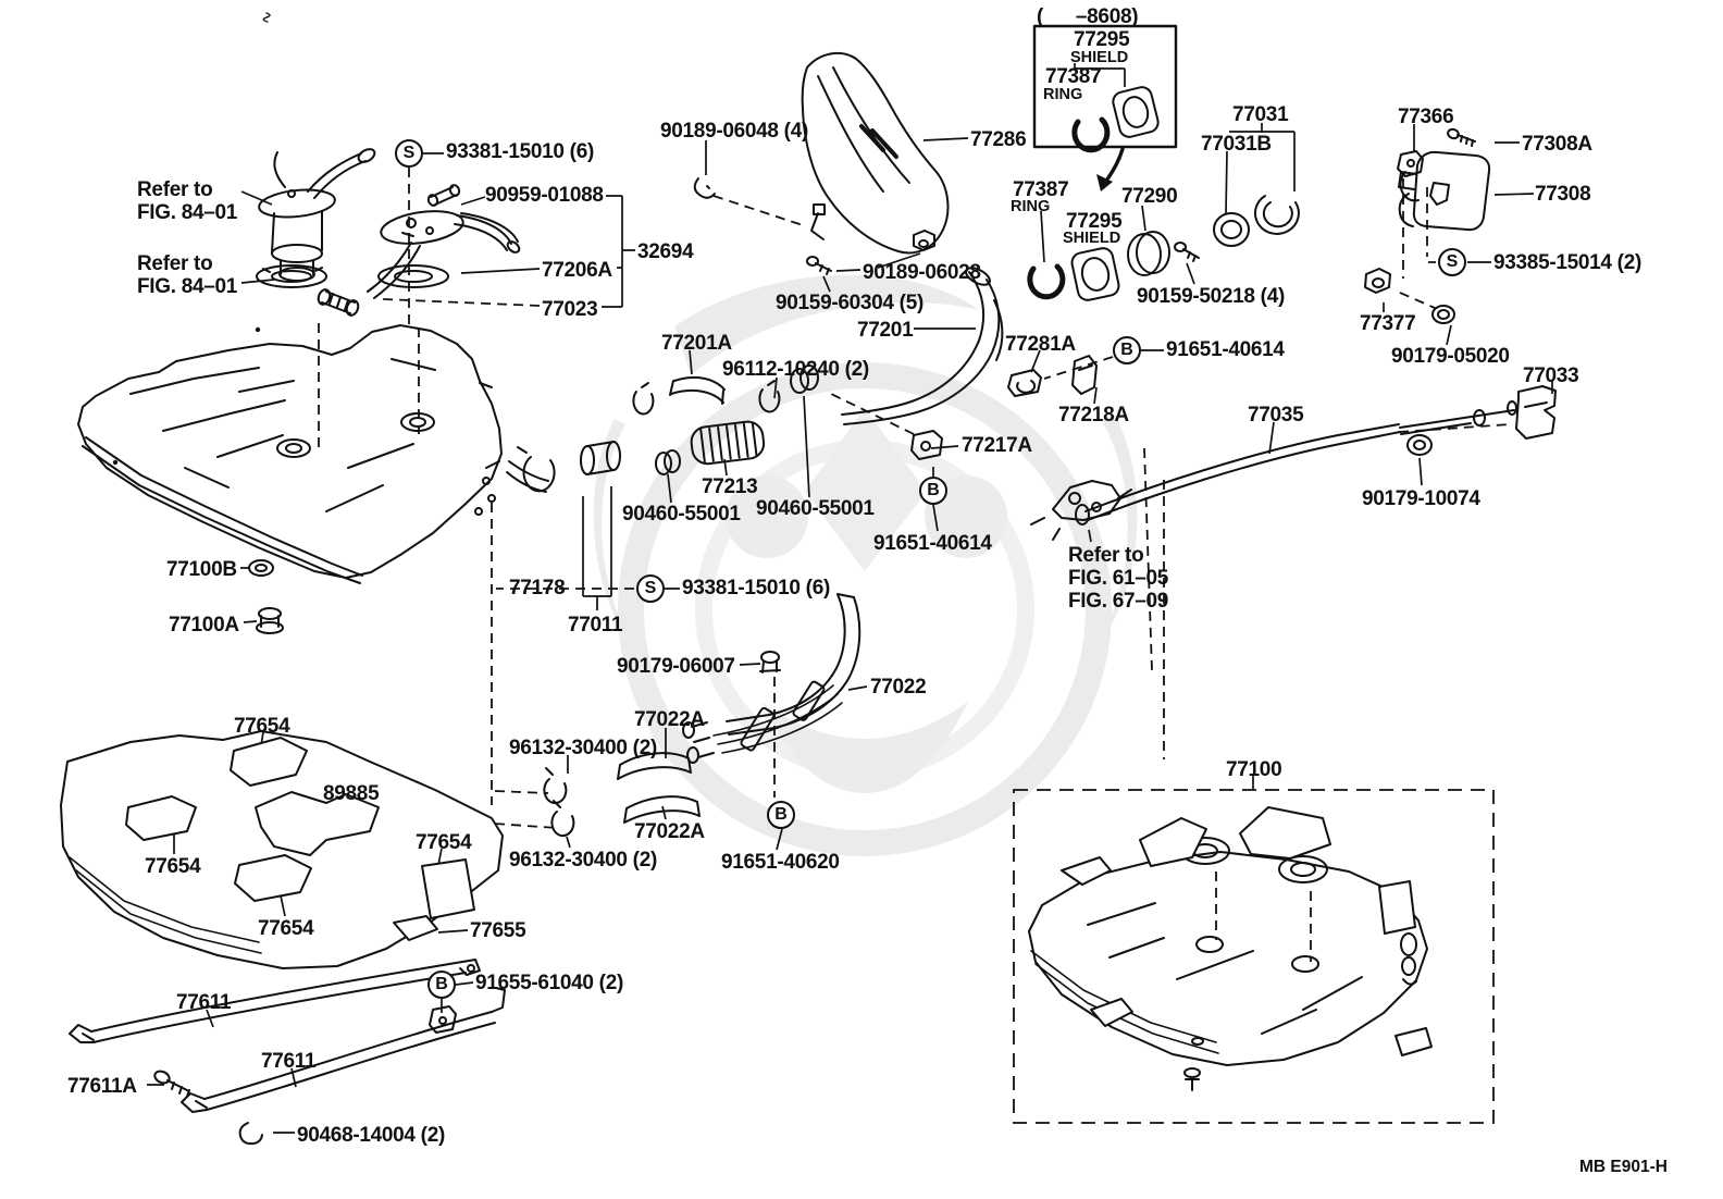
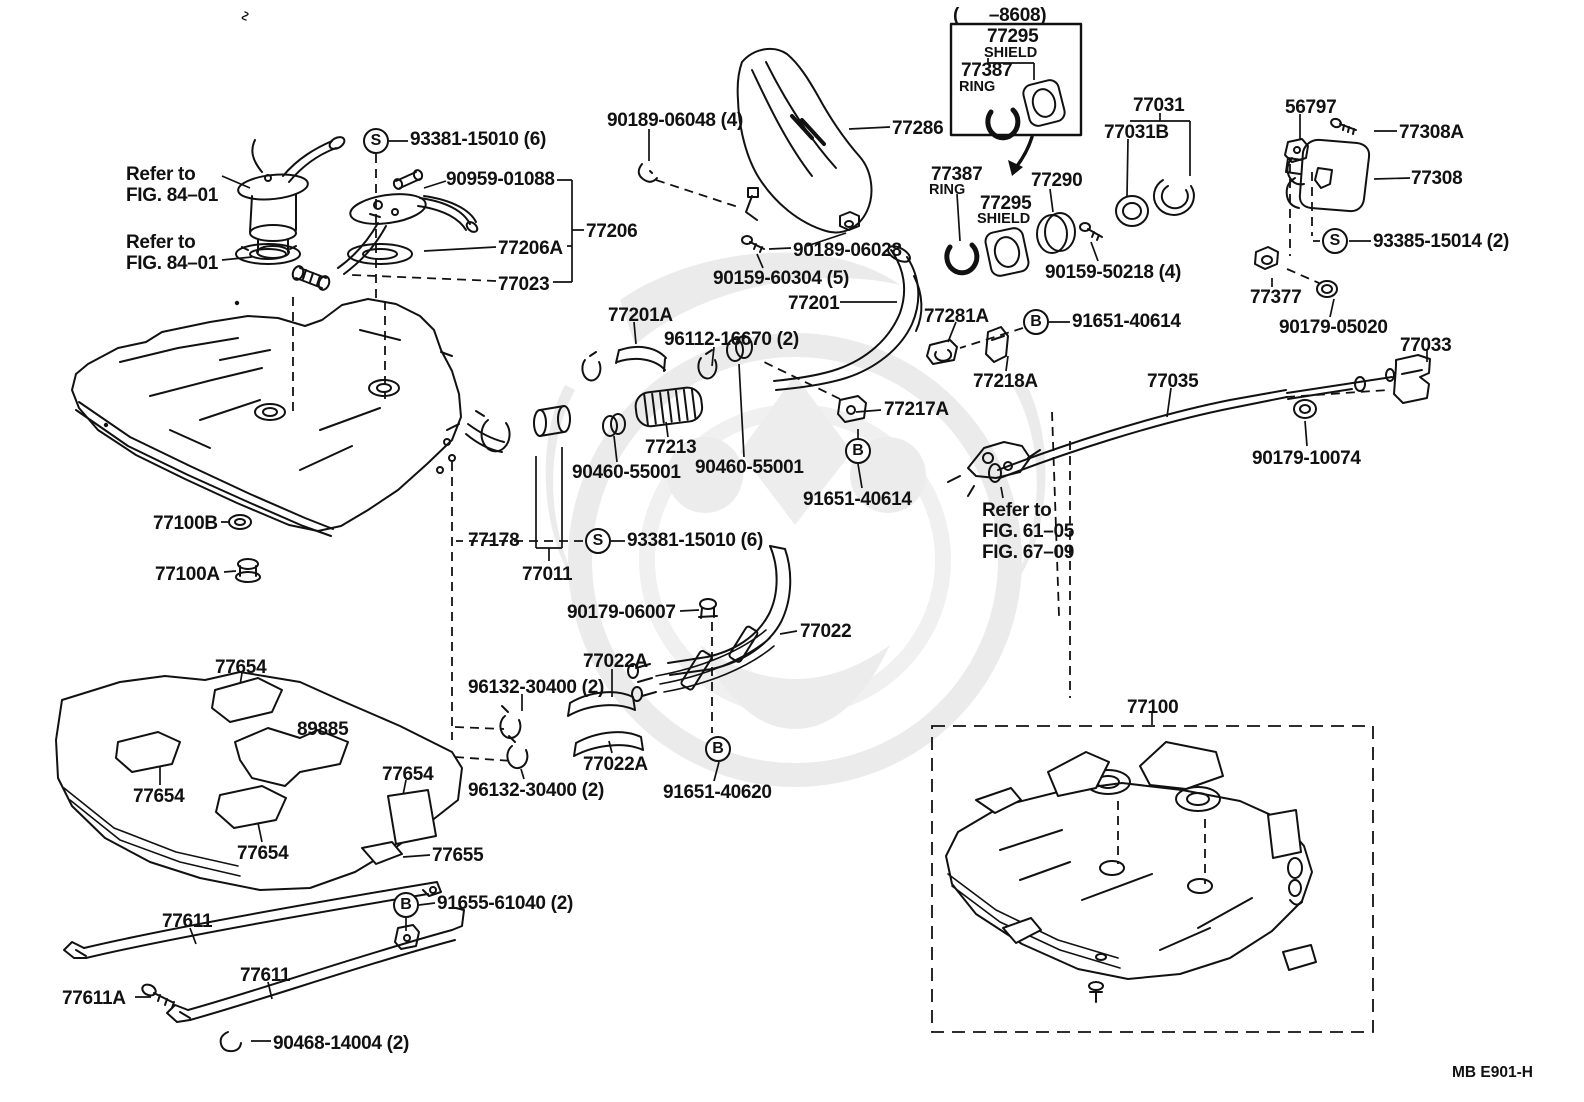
  Refer to
  FIG. 84–01
  Refer to
  FIG. 84–01
  S
  93381-15010 (6)
  90959-01088
- 32694
+ 77206
  77206A
  77023
  90189-06048 (4)
  77286
  90189-06028
  90159-60304 (5)
  77201
  77201A
- 96112-10240 (2)
+ 96112-16670 (2)
  77281A
  B
  91651-40614
  77218A
  77217A
  77213
  90460-55001
  90460-55001
  B
  91651-40614
  Refer to
  FIG. 61–05
  FIG. 67–09
  ( –8608)
  77295
  SHIELD
  77387
  RING
  77387
  RING
  77295
  SHIELD
  77290
  90159-50218 (4)
  77031
  77031B
- 77366
+ 56797
  77308A
  77308
  S
  93385-15014 (2)
  77377
  90179-05020
  77033
  77035
  90179-10074
  77100B
  77100A
  77178
  77011
  S
  93381-15010 (6)
  90179-06007
  77022
  77022A
  96132-30400 (2)
  77022A
  96132-30400 (2)
  B
  91651-40620
  77654
  89885
  77654
  77654
  77654
  77655
  B
  91655-61040 (2)
  77611
  77611
  77611A
  90468-14004 (2)
  77100
  MB E901-H
